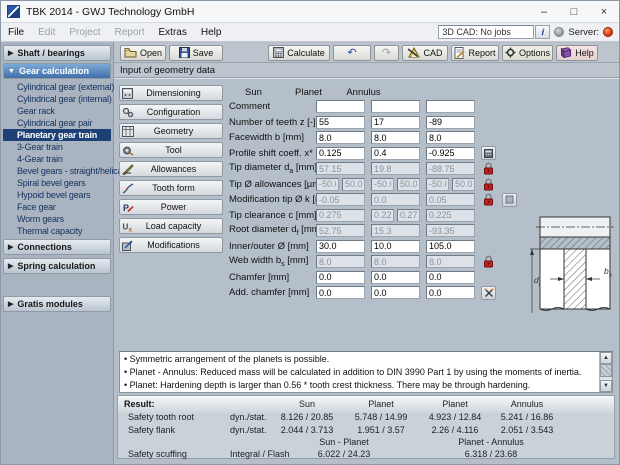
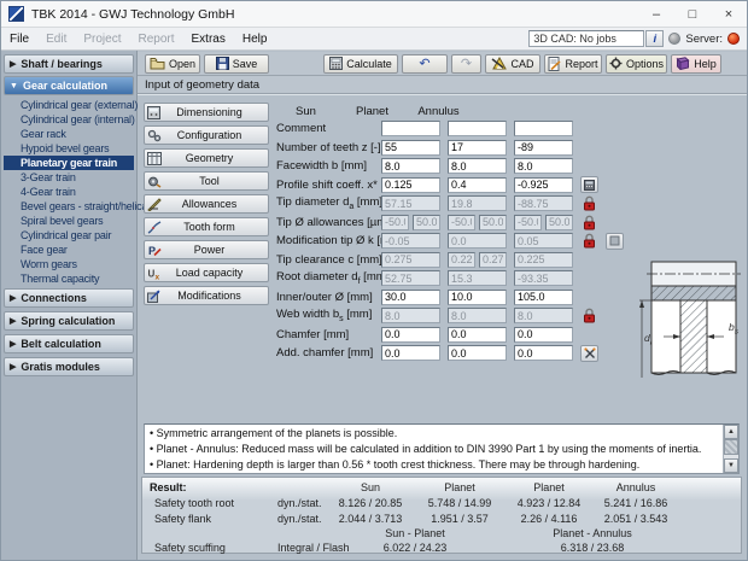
  TBK 2014 - GWJ Technology GmbH
  –
  □
  ×
  File
  Edit
  Project
  Report
  Extras
  Help
  3D CAD: No jobs
  i
  Server:
  Shaft / bearings
  Gear calculation
  Cylindrical gear (external)
  Cylindrical gear (internal)
  Gear rack
- Cylindrical gear pair
+ Hypoid bevel gears
  Planetary gear train
  3-Gear train
  4-Gear train
  Bevel gears - straight/helic
  Spiral bevel gears
- Hypoid bevel gears
+ Cylindrical gear pair
  Face gear
  Worm gears
  Thermal capacity
  Connections
  Spring calculation
+ Belt calculation
  Gratis modules
  Open
  Save
  Calculate
  ↶
  ↷
  CAD
  Report
  Options
  Help
  Input of geometry data
  Dimensioning
  Configuration
  Geometry
  Tool
  Allowances
  Tooth form
  P
  Power
  U
  Load capacity
  Modifications
  Sun
  Planet
  Annulus
  Comment
  Number of teeth z [-]
  55
  17
  -89
  Facewidth b [mm]
  8.0
  8.0
  8.0
  Profile shift coeff. x*
  0.125
  0.4
  -0.925
  Tip diameter d [mm
  57.15
  19.8
  -88.75
  Tip Ø allowances [µ
  -50.
  50.0
  -50.
  50.0
  -50.
  50.0
  Modification tip Ø k [
  -0.05
  0.0
  0.05
  Tip clearance c [mm
  0.275
  0.22
  0.27
  0.225
  Root diameter d [m
  52.75
  15.3
  -93.35
  Inner/outer Ø [mm]
  30.0
  10.0
  105.0
  Web width b [mm]
  8.0
  8.0
  8.0
  Chamfer [mm]
  0.0
  0.0
  0.0
  Add. chamfer [mm]
  0.0
  0.0
  0.0
  • Symmetric arrangement of the planets is possible.
  • Planet - Annulus: Reduced mass will be calculated in addition to DIN 3990 Part 1 by using the moments of inertia.
  • Planet: Hardening depth is larger than 0.56 * tooth crest thickness. There may be through hardening.
  Result:
  Sun
  Planet
  Planet
  Annulus
  Safety tooth root
  dyn./stat.
  8.126 / 20.85
  5.748 / 14.99
  4.923 / 12.84
  5.241 / 16.86
  Safety flank
  dyn./stat.
  2.044 / 3.713
  1.951 / 3.57
  2.26 / 4.116
  2.051 / 3.543
  Sun - Planet
  Planet - Annulus
  Safety scuffing
  Integral / Flash
  6.022 / 24.23
  6.318 / 23.68
